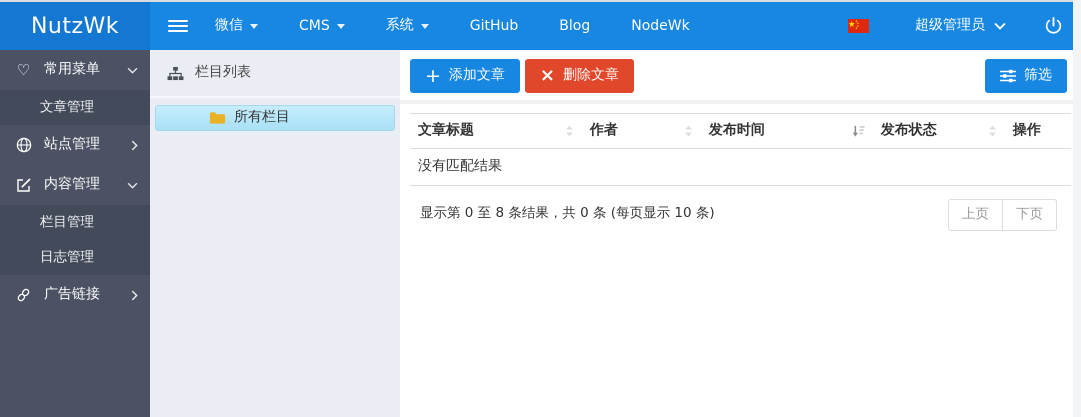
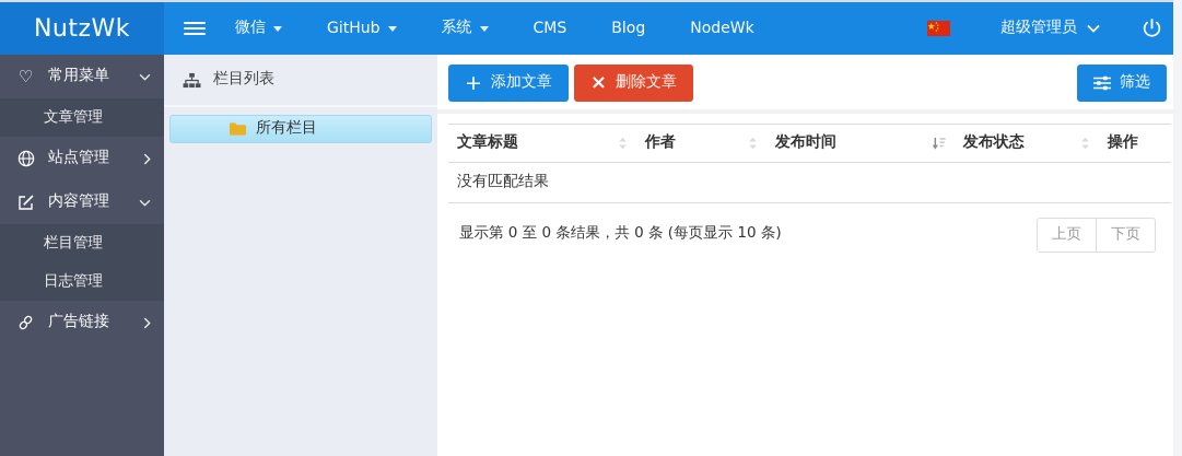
  NutzWk
  微信
- CMS
+ GitHub
  系统
- GitHub
+ CMS
  Blog
  NodeWk
  超级管理员
  ♡
  常用菜单
  文章管理
  站点管理
  内容管理
  栏目管理
  日志管理
  广告链接
  栏目列表
  所有栏目
  +
  添加文章
  ×
  删除文章
  筛选
  文章标题	作者	发布时间	发布状态	操作
  没有匹配结果
- 显示第 0 至 8 条结果，共 0 条 (每页显示 10 条)
+ 显示第 0 至 0 条结果，共 0 条 (每页显示 10 条)
  上页
  下页
